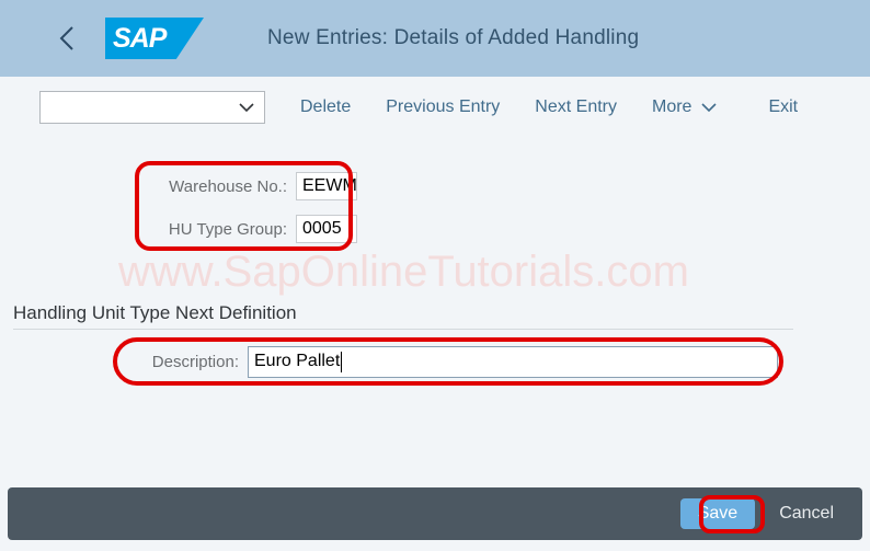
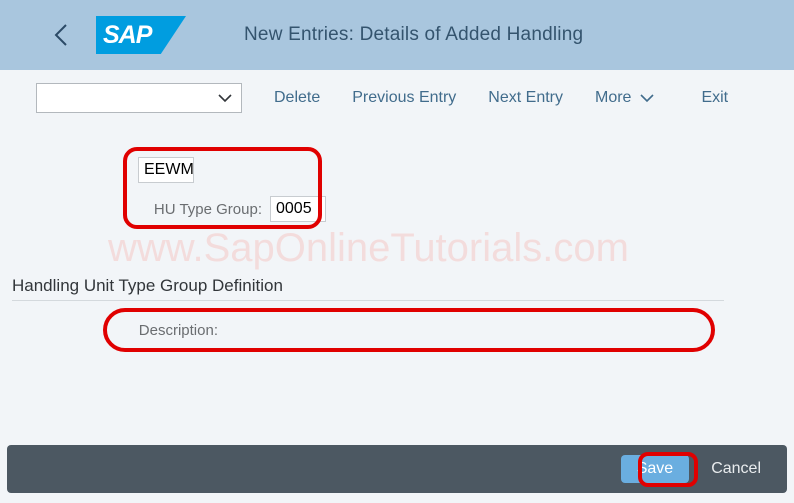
  SAP
  New Entries: Details of Added Handling
  Delete
  Previous Entry
  Next Entry
  More
  Exit
  www.SapOnlineTutorials.com
- Warehouse No.:
  EEWM
  HU Type Group:
  0005
- Handling Unit Type Next Definition
+ Handling Unit Type Group Definition
  Description:
- Euro Pallet
  Save
  Cancel
